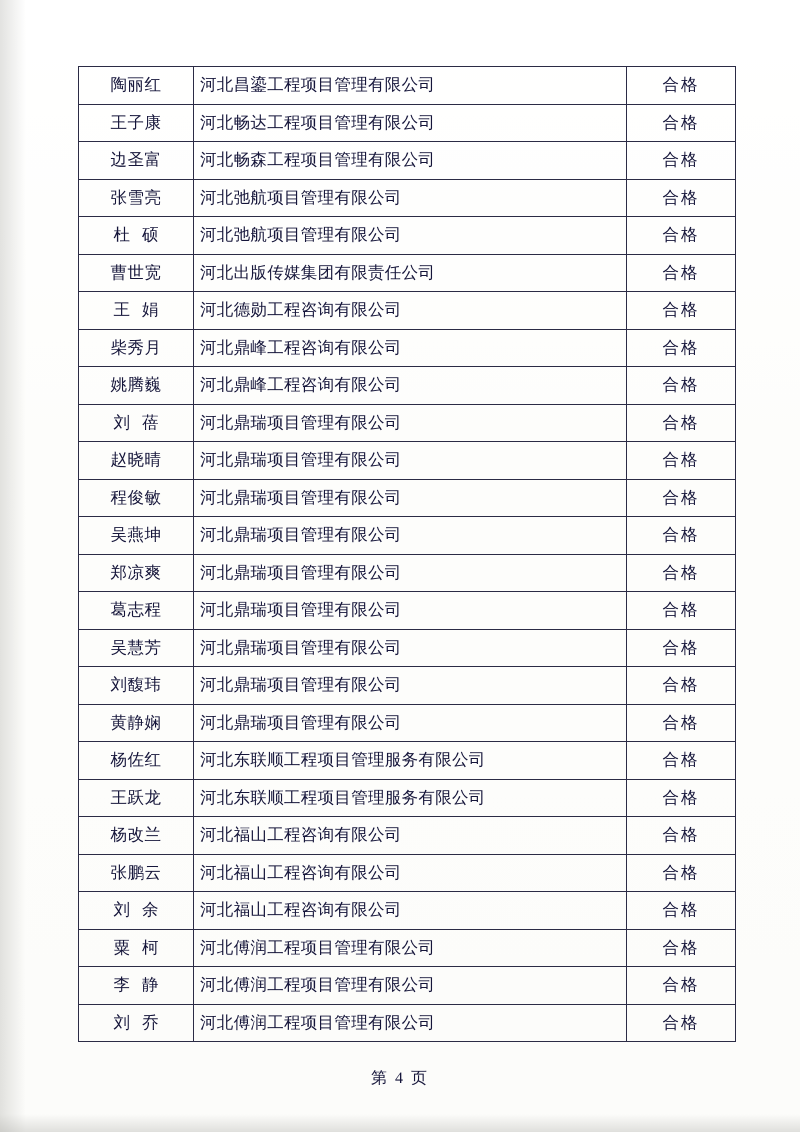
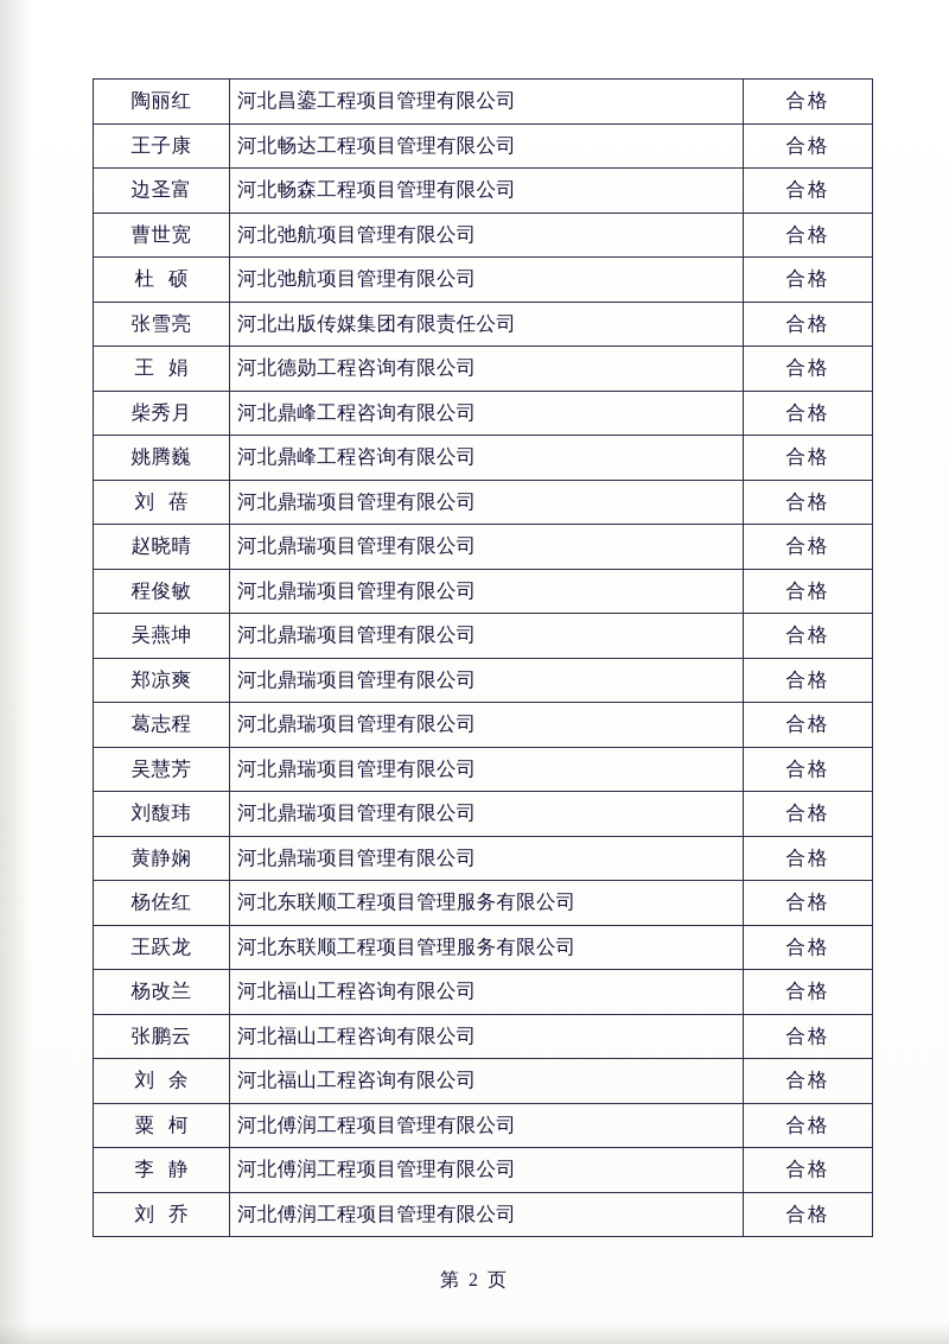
  陶丽红	河北昌鎏工程项目管理有限公司	合格
  王子康	河北畅达工程项目管理有限公司	合格
  边圣富	河北畅森工程项目管理有限公司	合格
- 张雪亮	河北弛航项目管理有限公司	合格
+ 曹世宽	河北弛航项目管理有限公司	合格
  杜硕	河北弛航项目管理有限公司	合格
- 曹世宽	河北出版传媒集团有限责任公司	合格
+ 张雪亮	河北出版传媒集团有限责任公司	合格
  王娟	河北德勋工程咨询有限公司	合格
  柴秀月	河北鼎峰工程咨询有限公司	合格
  姚腾巍	河北鼎峰工程咨询有限公司	合格
  刘蓓	河北鼎瑞项目管理有限公司	合格
  赵晓晴	河北鼎瑞项目管理有限公司	合格
  程俊敏	河北鼎瑞项目管理有限公司	合格
  吴燕坤	河北鼎瑞项目管理有限公司	合格
  郑凉爽	河北鼎瑞项目管理有限公司	合格
  葛志程	河北鼎瑞项目管理有限公司	合格
  吴慧芳	河北鼎瑞项目管理有限公司	合格
  刘馥玮	河北鼎瑞项目管理有限公司	合格
  黄静娴	河北鼎瑞项目管理有限公司	合格
  杨佐红	河北东联顺工程项目管理服务有限公司	合格
  王跃龙	河北东联顺工程项目管理服务有限公司	合格
  杨改兰	河北福山工程咨询有限公司	合格
  张鹏云	河北福山工程咨询有限公司	合格
  刘余	河北福山工程咨询有限公司	合格
  粟柯	河北傅润工程项目管理有限公司	合格
  李静	河北傅润工程项目管理有限公司	合格
  刘乔	河北傅润工程项目管理有限公司	合格
- 第 4 页
+ 第 2 页
